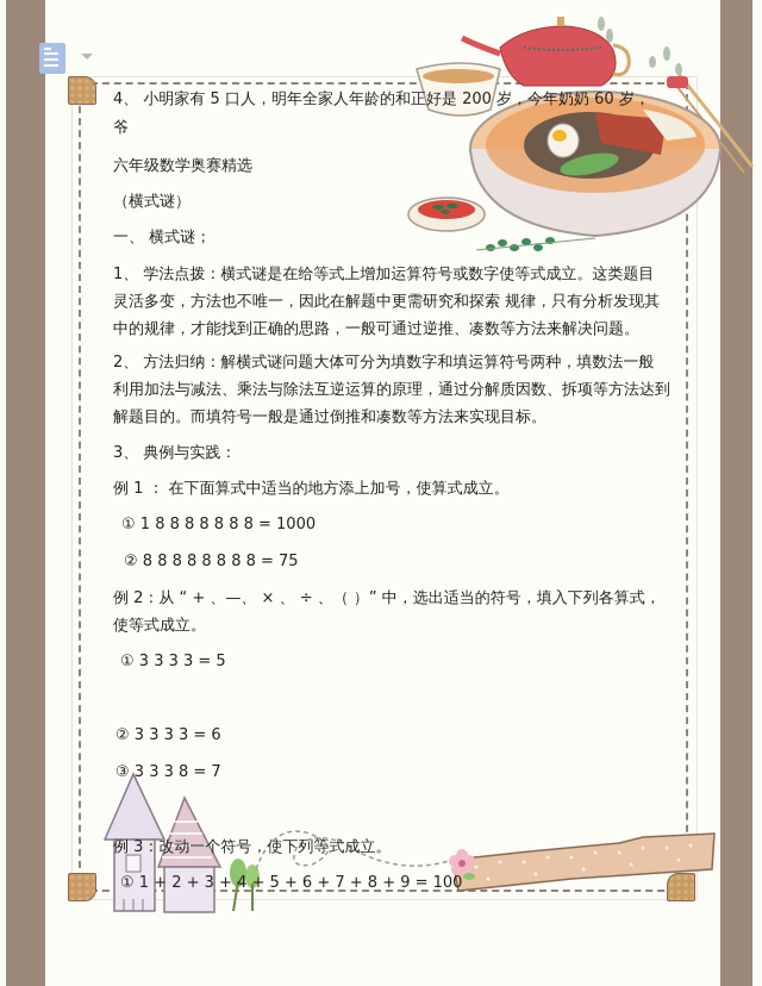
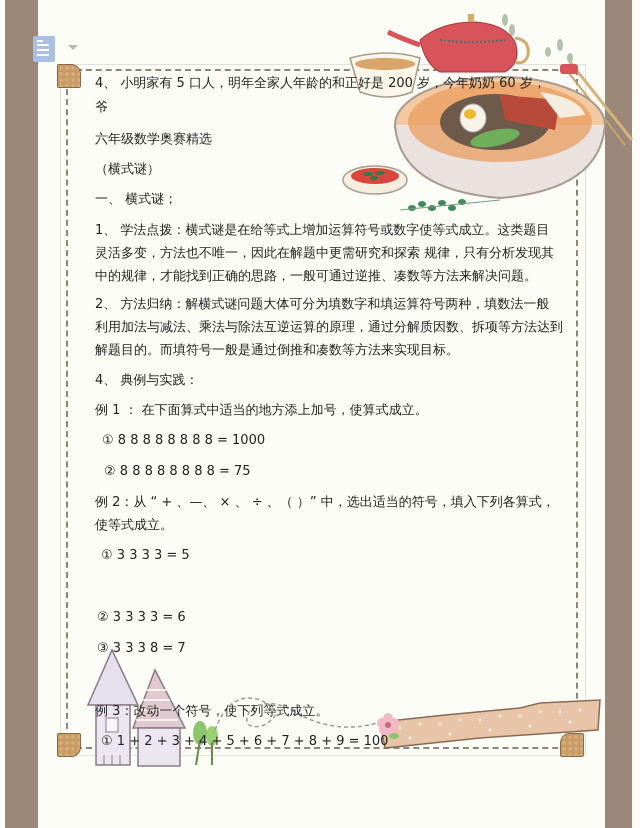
  4、 小明家有 5 口人，明年全家人年龄的和正好是 200 岁，今年奶奶 60 岁，爷
  六年级数学奥赛精选
  （横式谜）
  一、 横式谜；
  1、 学法点拨：横式谜是在给等式上增加运算符号或数字使等式成立。这类题目
  灵活多变，方法也不唯一，因此在解题中更需研究和探索 规律，只有分析发现其
  中的规律，才能找到正确的思路，一般可通过逆推、凑数等方法来解决问题。
  2、 方法归纳：解横式谜问题大体可分为填数字和填运算符号两种，填数法一般
  利用加法与减法、乘法与除法互逆运算的原理，通过分解质因数、拆项等方法达到
  解题目的。而填符号一般是通过倒推和凑数等方法来实现目标。
- 3、 典例与实践：
+ 4、 典例与实践：
  例 1 ： 在下面算式中适当的地方添上加号，使算式成立。
- ① 1 8 8 8 8 8 8 8 = 1000
+ ① 8 8 8 8 8 8 8 8 = 1000
  ② 8 8 8 8 8 8 8 8 = 75
  例 2：从 “ + 、—、 × 、 ÷ 、（ ）” 中，选出适当的符号，填入下列各算式，
  使等式成立。
  ① 3 3 3 3 = 5
  ② 3 3 3 3 = 6
  ③ 3 3 3 8 = 7
  例 3：改动一个符号，使下列等式成立。
  ① 1 + 2 + 3 + 4 + 5 + 6 + 7 + 8 + 9 = 100
